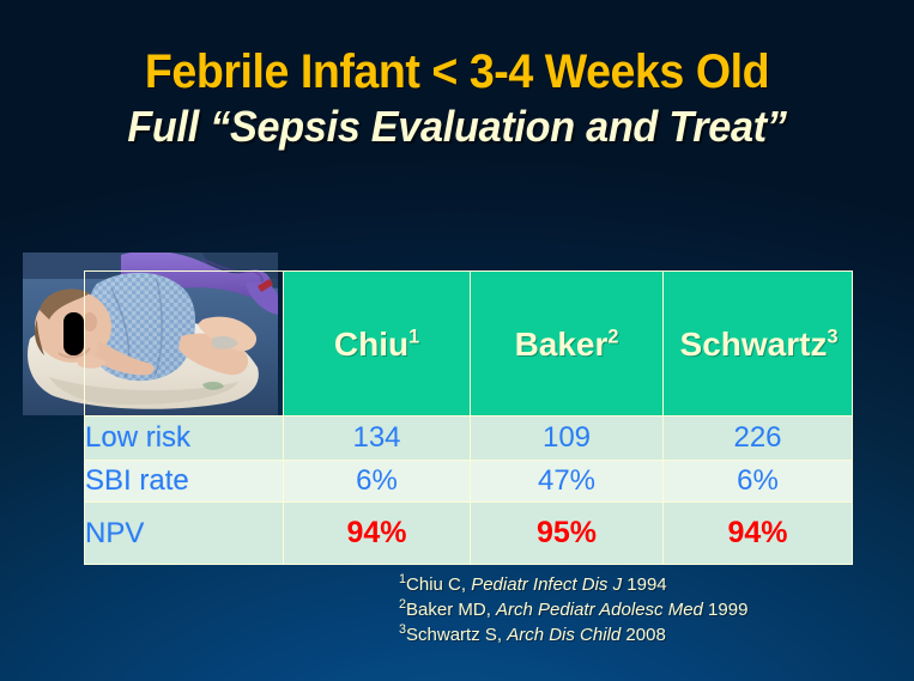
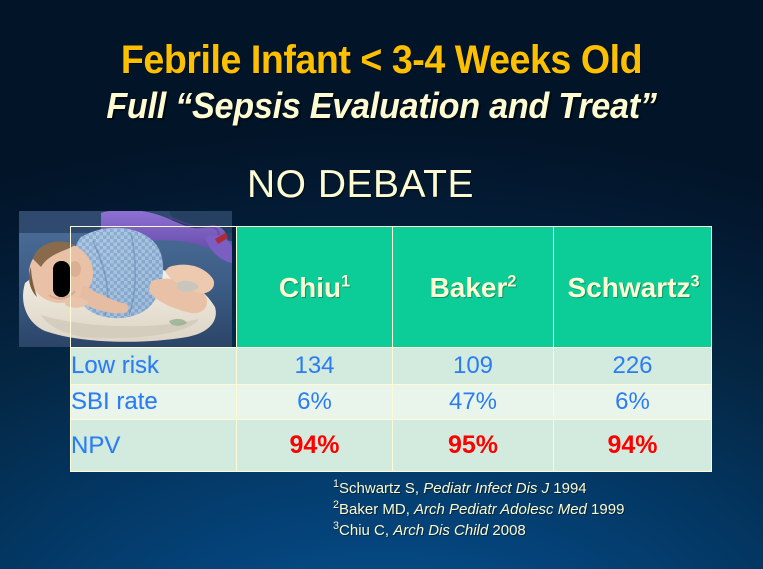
  Febrile Infant < 3-4 Weeks Old
  Full “Sepsis Evaluation and Treat”
+ NO DEBATE
  	Chiu1	Baker2	Schwartz3
  Low risk	134	109	226
  SBI rate	6%	47%	6%
  NPV	94%	95%	94%
- 1Chiu C, Pediatr Infect Dis J 1994
+ 1Schwartz S, Pediatr Infect Dis J 1994
  2Baker MD, Arch Pediatr Adolesc Med 1999
- 3Schwartz S, Arch Dis Child 2008
+ 3Chiu C, Arch Dis Child 2008
